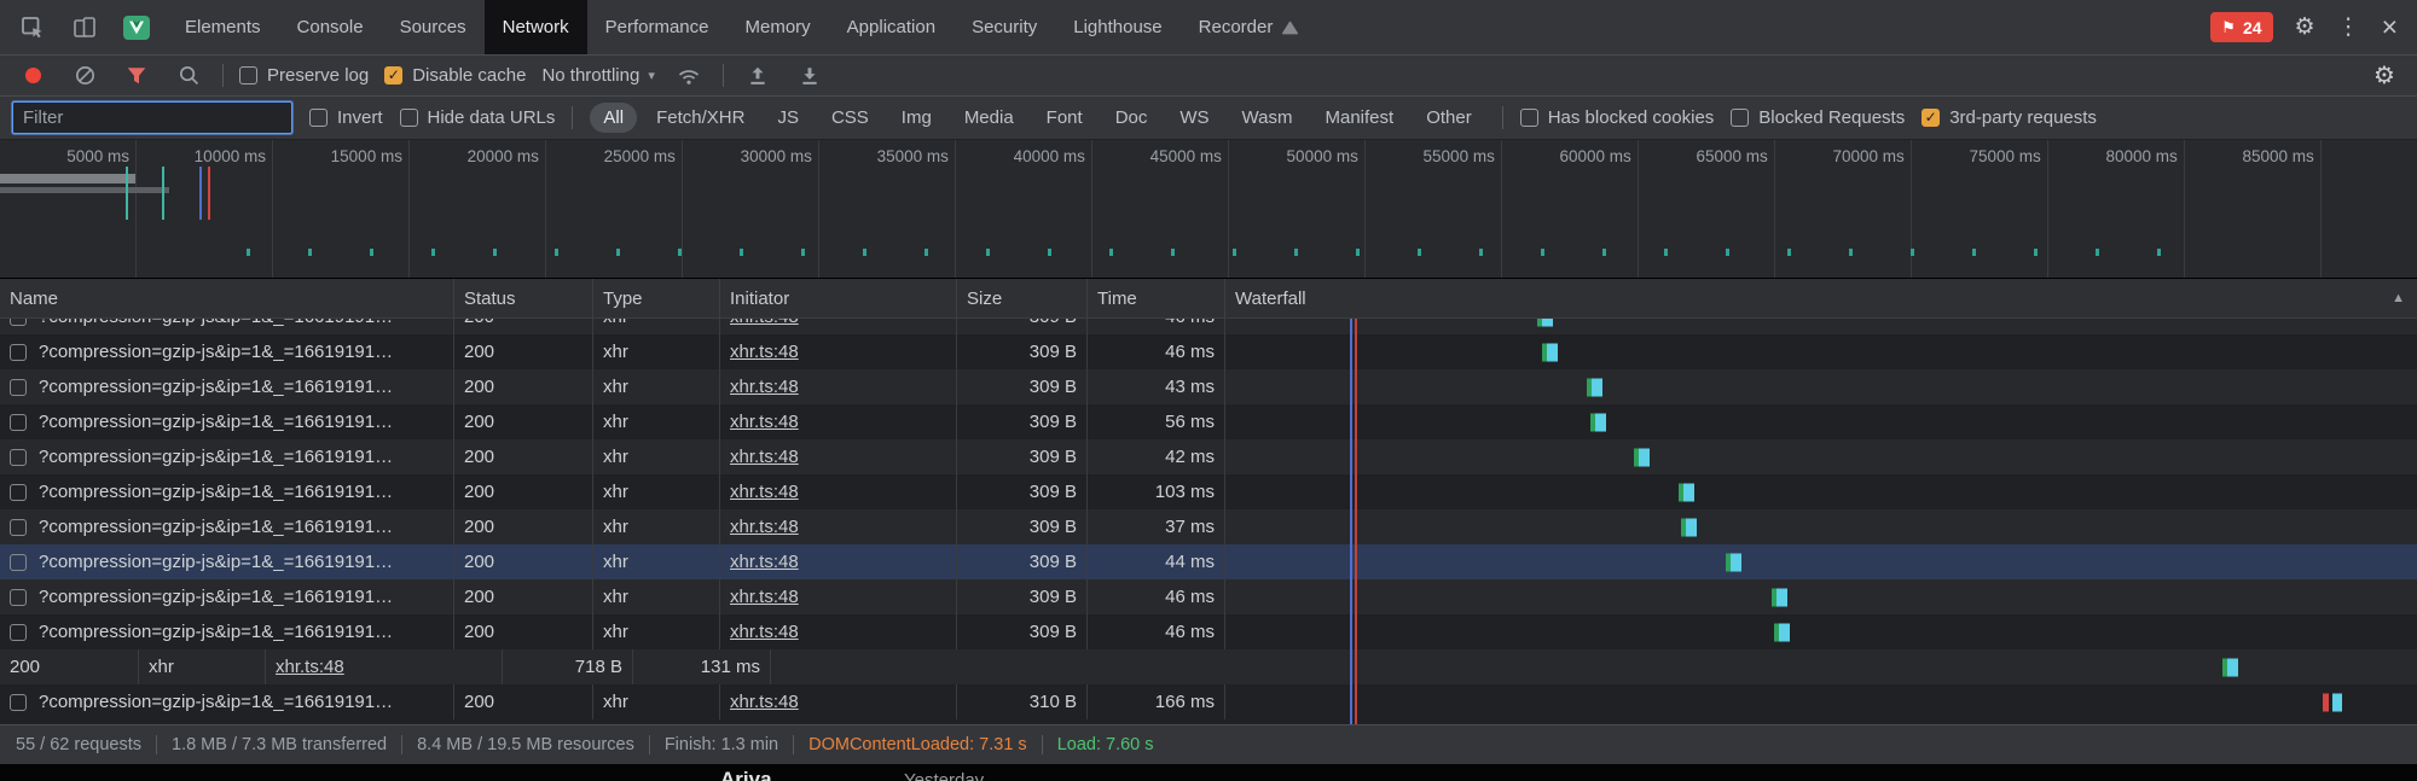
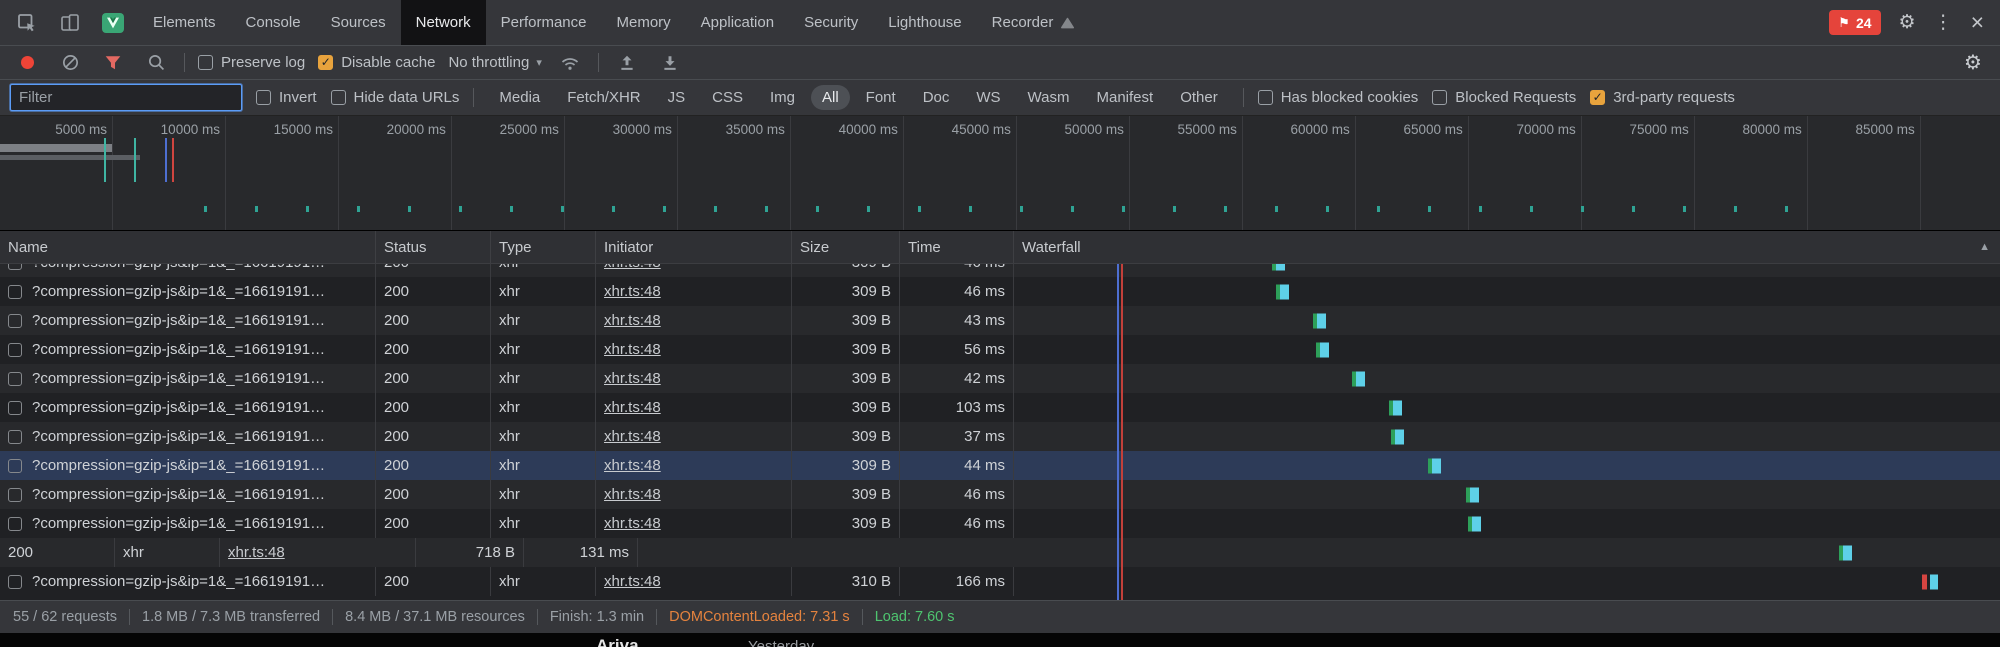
  Elements
  Console
  Sources
  Network
  Performance
  Memory
  Application
  Security
  Lighthouse
  Recorder
  ⚑
  24
  ⚙
  ⋮
  ×
  Preserve log
  Disable cache
  No throttling
  ▾
  ⚙
  Filter
  Invert
  Hide data URLs
- All
+ Media
  Fetch/XHR
  JS
  CSS
  Img
- Media
+ All
  Font
  Doc
  WS
  Wasm
  Manifest
  Other
  Has blocked cookies
  Blocked Requests
  3rd-party requests
  5000 ms
  10000 ms
  15000 ms
  20000 ms
  25000 ms
  30000 ms
  35000 ms
  40000 ms
  45000 ms
  50000 ms
  55000 ms
  60000 ms
  65000 ms
  70000 ms
  75000 ms
  80000 ms
  85000 ms
  Name
  Status
  Type
  Initiator
  Size
  Time
  Waterfall
  ▲
  ?compression=gzip-js&ip=1&_=16619191…
  200
  xhr
  xhr.ts:48
  309 B
  46 ms
  ?compression=gzip-js&ip=1&_=16619191…
  200
  xhr
  xhr.ts:48
  309 B
  43 ms
  ?compression=gzip-js&ip=1&_=16619191…
  200
  xhr
  xhr.ts:48
  309 B
  56 ms
  ?compression=gzip-js&ip=1&_=16619191…
  200
  xhr
  xhr.ts:48
  309 B
  42 ms
  ?compression=gzip-js&ip=1&_=16619191…
  200
  xhr
  xhr.ts:48
  309 B
  103 ms
  ?compression=gzip-js&ip=1&_=16619191…
  200
  xhr
  xhr.ts:48
  309 B
  37 ms
  ?compression=gzip-js&ip=1&_=16619191…
  200
  xhr
  xhr.ts:48
  309 B
  44 ms
  ?compression=gzip-js&ip=1&_=16619191…
  200
  xhr
  xhr.ts:48
  309 B
  46 ms
  ?compression=gzip-js&ip=1&_=16619191…
  200
  xhr
  xhr.ts:48
  309 B
  46 ms
  200
  xhr
  xhr.ts:48
  718 B
  131 ms
  ?compression=gzip-js&ip=1&_=16619191…
  200
  xhr
  xhr.ts:48
  310 B
  166 ms
  55 / 62 requests
  1.8 MB / 7.3 MB transferred
- 8.4 MB / 19.5 MB resources
+ 8.4 MB / 37.1 MB resources
  Finish: 1.3 min
  DOMContentLoaded: 7.31 s
  Load: 7.60 s
  Ariva
